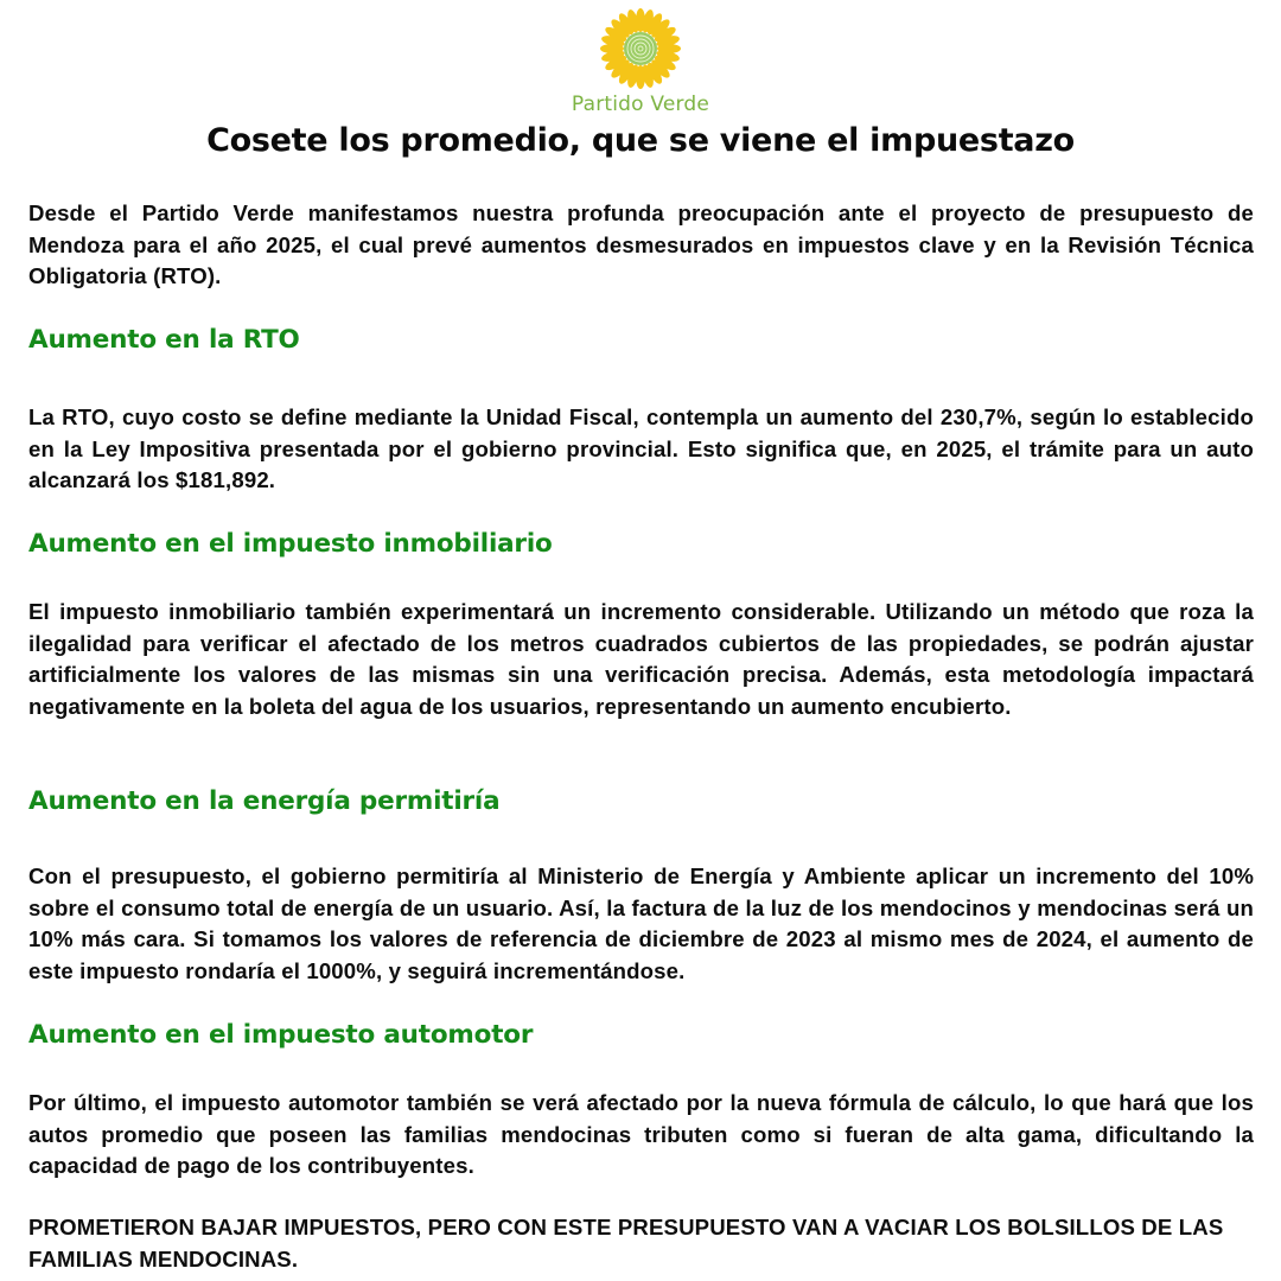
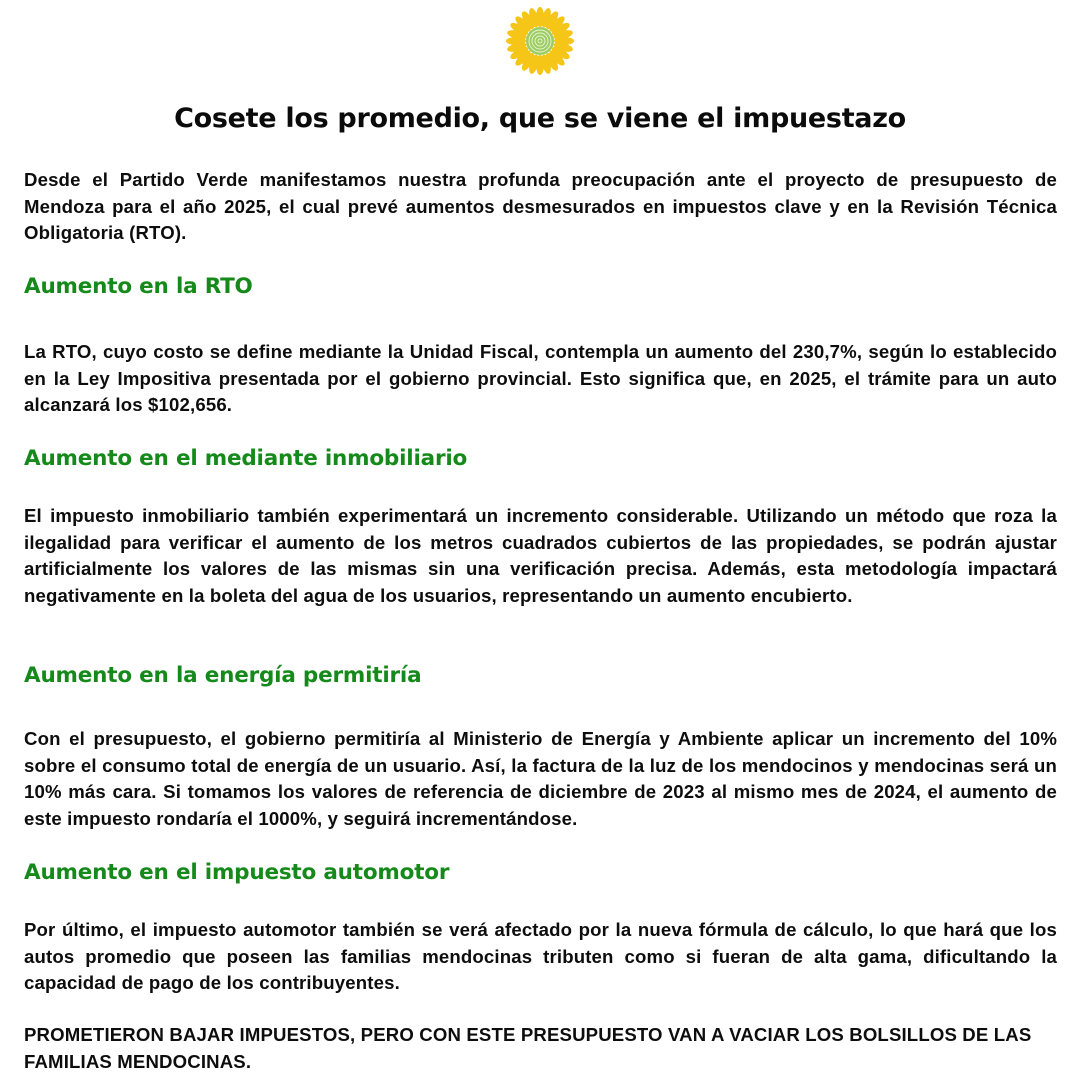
- Partido Verde
  Cosete los promedio, que se viene el impuestazo
  Desde el Partido Verde manifestamos nuestra profunda preocupación ante el proyecto de presupuesto de Mendoza para el año 2025, el cual prevé aumentos desmesurados en impuestos clave y en la Revisión Técnica Obligatoria (RTO).
  Aumento en la RTO
- La RTO, cuyo costo se define mediante la Unidad Fiscal, contempla un aumento del 230,7%, según lo establecido en la Ley Impositiva presentada por el gobierno provincial. Esto significa que, en 2025, el trámite para un auto alcanzará los $181,892.
+ La RTO, cuyo costo se define mediante la Unidad Fiscal, contempla un aumento del 230,7%, según lo establecido en la Ley Impositiva presentada por el gobierno provincial. Esto significa que, en 2025, el trámite para un auto alcanzará los $102,656.
- Aumento en el impuesto inmobiliario
+ Aumento en el mediante inmobiliario
- El impuesto inmobiliario también experimentará un incremento considerable. Utilizando un método que roza la ilegalidad para verificar el afectado de los metros cuadrados cubiertos de las propiedades, se podrán ajustar artificialmente los valores de las mismas sin una verificación precisa. Además, esta metodología impactará negativamente en la boleta del agua de los usuarios, representando un aumento encubierto.
+ El impuesto inmobiliario también experimentará un incremento considerable. Utilizando un método que roza la ilegalidad para verificar el aumento de los metros cuadrados cubiertos de las propiedades, se podrán ajustar artificialmente los valores de las mismas sin una verificación precisa. Además, esta metodología impactará negativamente en la boleta del agua de los usuarios, representando un aumento encubierto.
  Aumento en la energía permitiría
  Con el presupuesto, el gobierno permitiría al Ministerio de Energía y Ambiente aplicar un incremento del 10% sobre el consumo total de energía de un usuario. Así, la factura de la luz de los mendocinos y mendocinas será un 10% más cara. Si tomamos los valores de referencia de diciembre de 2023 al mismo mes de 2024, el aumento de este impuesto rondaría el 1000%, y seguirá incrementándose.
  Aumento en el impuesto automotor
  Por último, el impuesto automotor también se verá afectado por la nueva fórmula de cálculo, lo que hará que los autos promedio que poseen las familias mendocinas tributen como si fueran de alta gama, dificultando la capacidad de pago de los contribuyentes.
  PROMETIERON BAJAR IMPUESTOS, PERO CON ESTE PRESUPUESTO VAN A VACIAR LOS BOLSILLOS DE LAS FAMILIAS MENDOCINAS.
